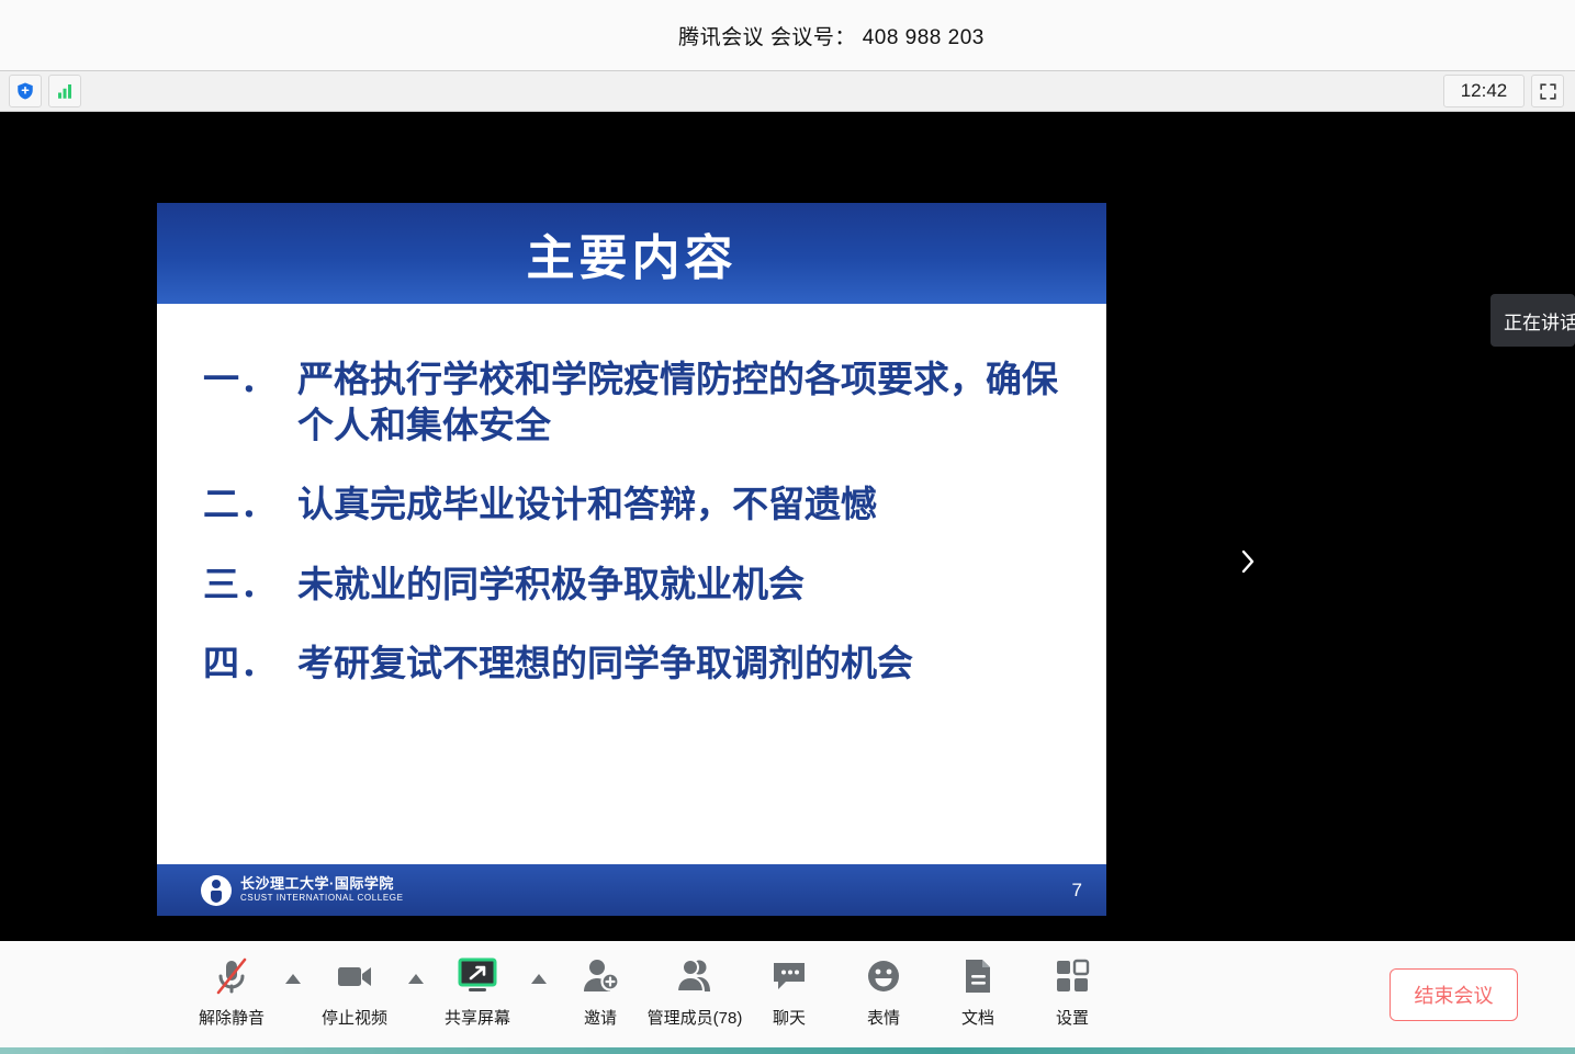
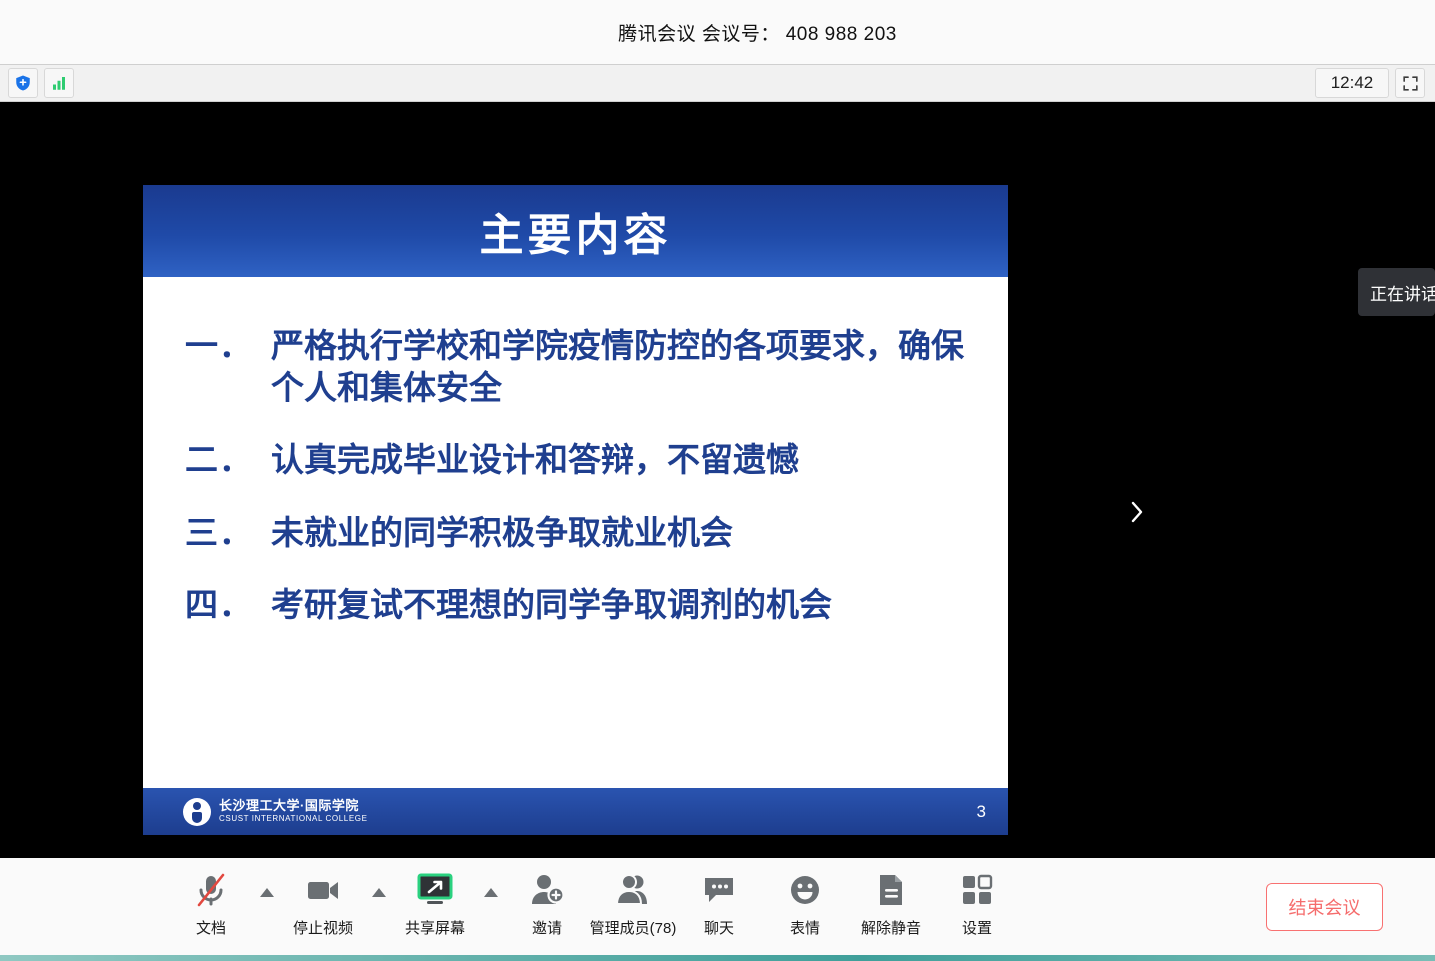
  腾讯会议 会议号： 408 988 203
  12:42
  主要内容
  一．
  严格执行学校和学院疫情防控的各项要求，确保个人和集体安全
  二．
  认真完成毕业设计和答辩，不留遗憾
  三．
  未就业的同学积极争取就业机会
  四．
  考研复试不理想的同学争取调剂的机会
  长沙理工大学·国际学院
  CSUST INTERNATIONAL COLLEGE
- 7
+ 3
  正在讲话
- 解除静音
+ 文档
  停止视频
  共享屏幕
  邀请
  管理成员(78)
  聊天
  表情
- 文档
+ 解除静音
  设置
  结束会议
